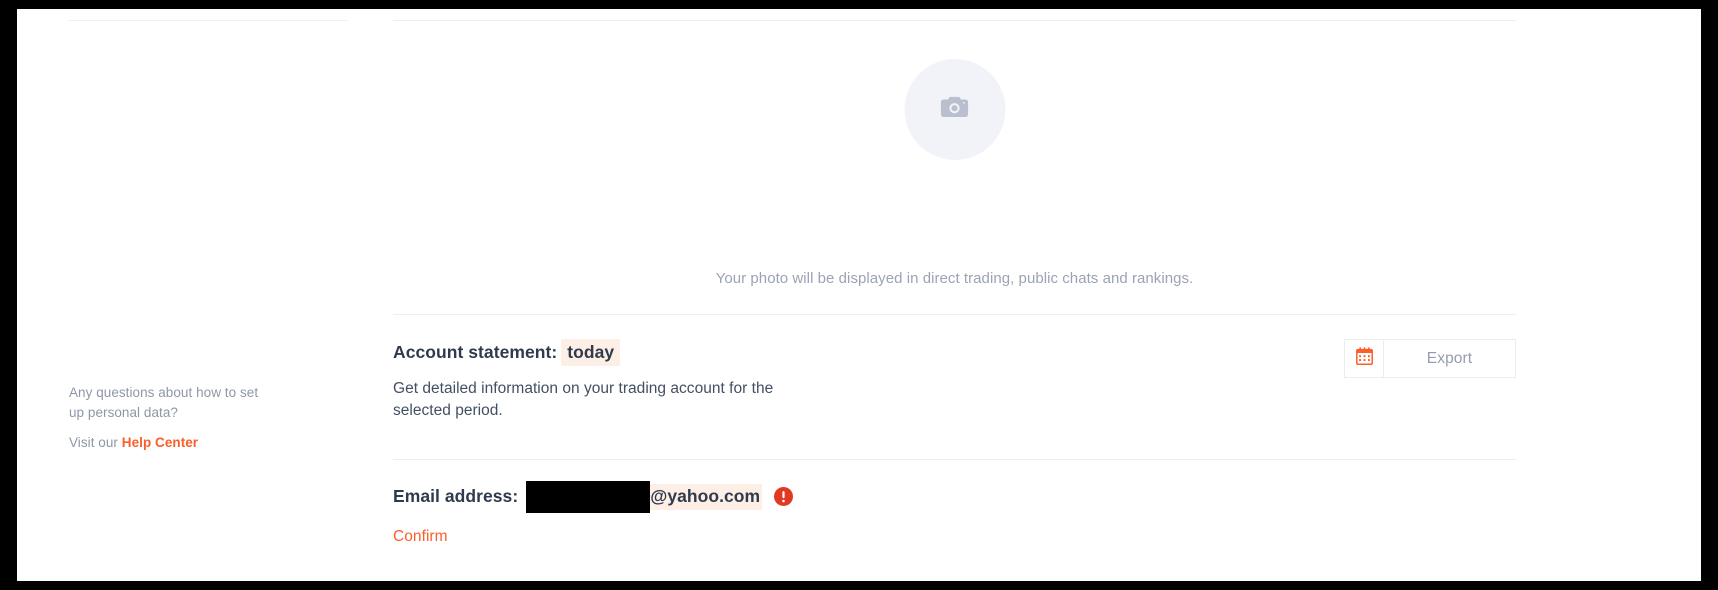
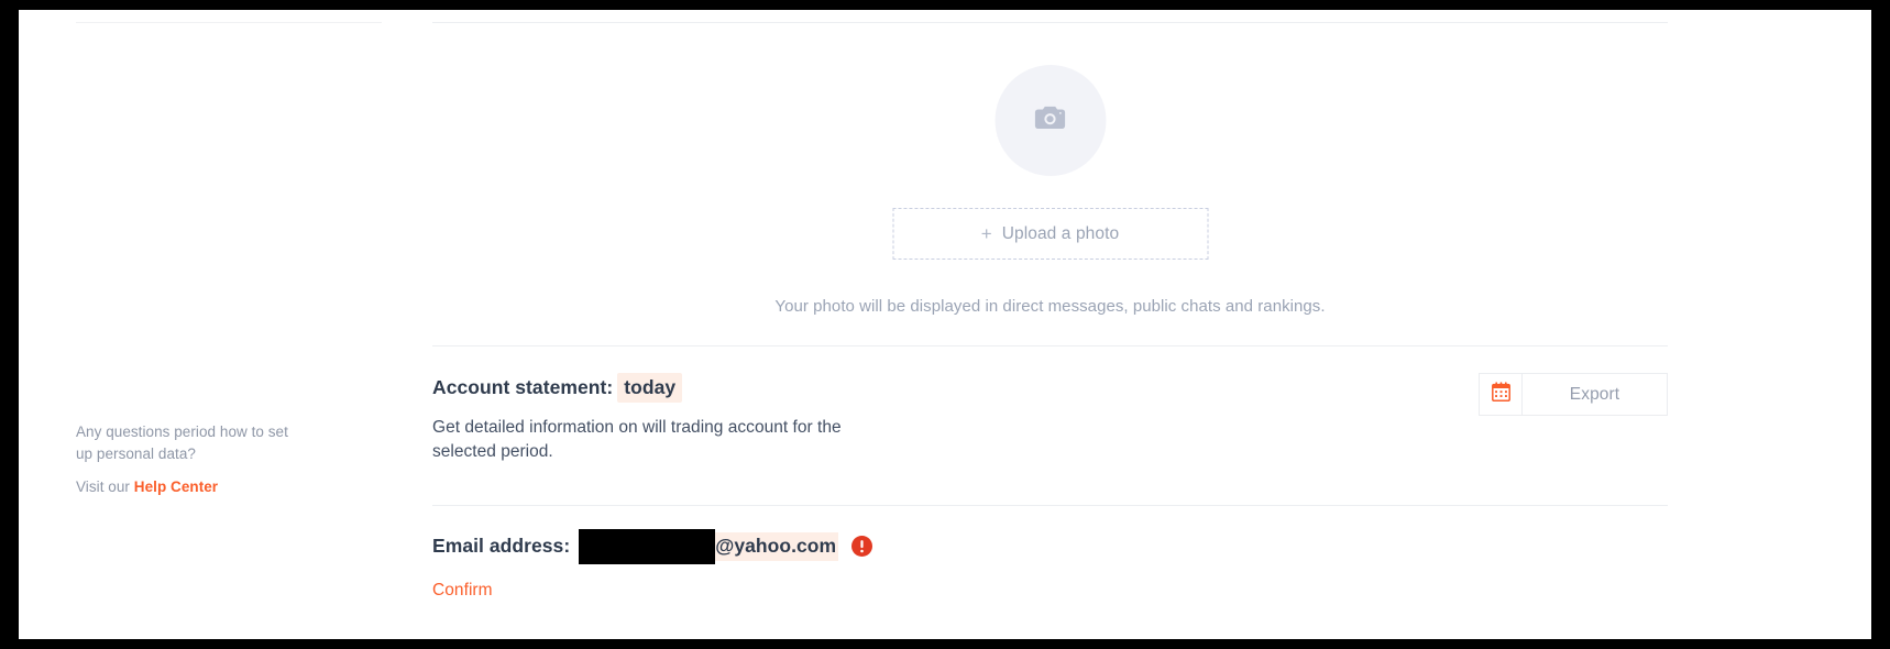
- Any questions about how to set
+ Any questions period how to set
  up personal data?
  Visit our Help Center
+ +
+ Upload a photo
- Your photo will be displayed in direct trading, public chats and rankings.
+ Your photo will be displayed in direct messages, public chats and rankings.
  Account statement: today
- Get detailed information on your trading account for the selected period.
+ Get detailed information on will trading account for the selected period.
  Export
  Email address:
  @yahoo.com
  Confirm
